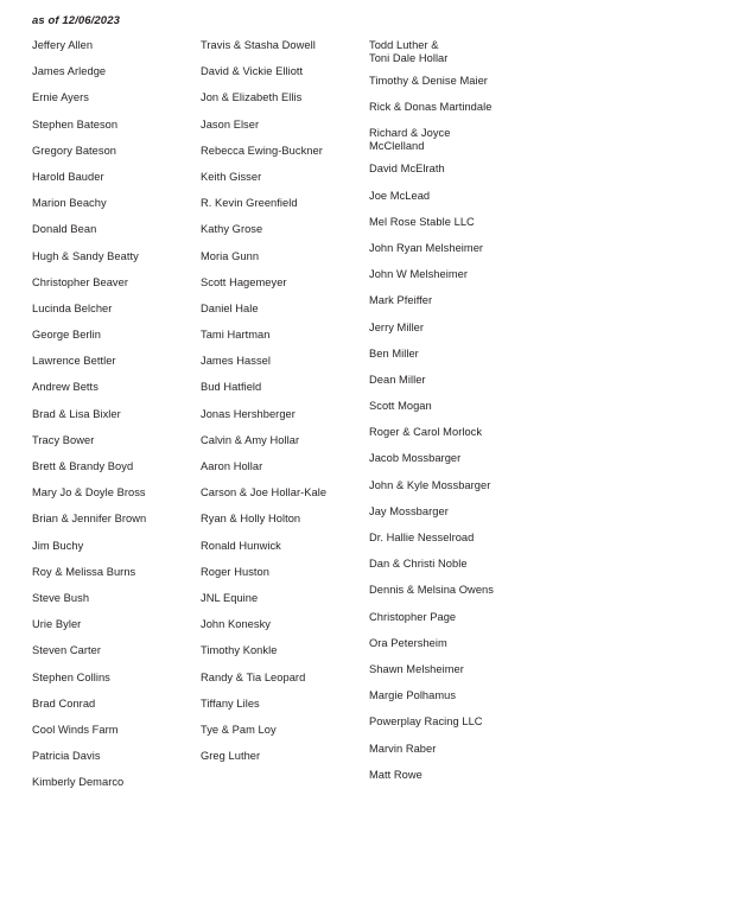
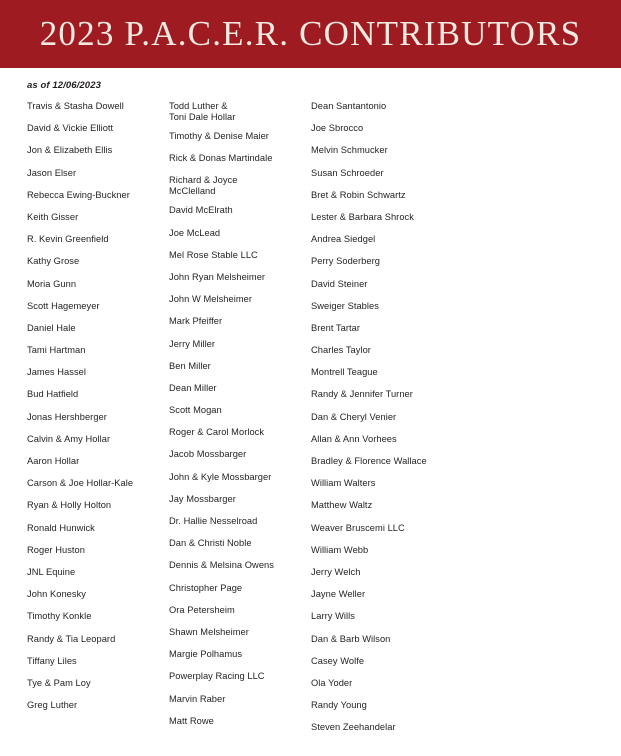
+ 2023 P.A.C.E.R. CONTRIBUTORS
  as of 12/06/2023
- Jeffery Allen
- James Arledge
- Ernie Ayers
- Stephen Bateson
- Gregory Bateson
- Harold Bauder
- Marion Beachy
- Donald Bean
- Hugh & Sandy Beatty
- Christopher Beaver
- Lucinda Belcher
- George Berlin
- Lawrence Bettler
- Andrew Betts
- Brad & Lisa Bixler
- Tracy Bower
- Brett & Brandy Boyd
- Mary Jo & Doyle Bross
- Brian & Jennifer Brown
- Jim Buchy
- Roy & Melissa Burns
- Steve Bush
- Urie Byler
- Steven Carter
- Stephen Collins
- Brad Conrad
- Cool Winds Farm
- Patricia Davis
- Kimberly Demarco
  Travis & Stasha Dowell
  David & Vickie Elliott
  Jon & Elizabeth Ellis
  Jason Elser
  Rebecca Ewing-Buckner
  Keith Gisser
  R. Kevin Greenfield
  Kathy Grose
  Moria Gunn
  Scott Hagemeyer
  Daniel Hale
  Tami Hartman
  James Hassel
  Bud Hatfield
  Jonas Hershberger
  Calvin & Amy Hollar
  Aaron Hollar
  Carson & Joe Hollar-Kale
  Ryan & Holly Holton
  Ronald Hunwick
  Roger Huston
  JNL Equine
  John Konesky
  Timothy Konkle
  Randy & Tia Leopard
  Tiffany Liles
  Tye & Pam Loy
  Greg Luther
  Todd Luther &
  Toni Dale Hollar
  Timothy & Denise Maier
  Rick & Donas Martindale
  Richard & Joyce
  McClelland
  David McElrath
  Joe McLead
  Mel Rose Stable LLC
  John Ryan Melsheimer
  John W Melsheimer
  Mark Pfeiffer
  Jerry Miller
  Ben Miller
  Dean Miller
  Scott Mogan
  Roger & Carol Morlock
  Jacob Mossbarger
  John & Kyle Mossbarger
  Jay Mossbarger
  Dr. Hallie Nesselroad
  Dan & Christi Noble
  Dennis & Melsina Owens
  Christopher Page
  Ora Petersheim
  Shawn Melsheimer
  Margie Polhamus
  Powerplay Racing LLC
  Marvin Raber
  Matt Rowe
+ Dean Santantonio
+ Joe Sbrocco
+ Melvin Schmucker
+ Susan Schroeder
+ Bret & Robin Schwartz
+ Lester & Barbara Shrock
+ Andrea Siedgel
+ Perry Soderberg
+ David Steiner
+ Sweiger Stables
+ Brent Tartar
+ Charles Taylor
+ Montrell Teague
+ Randy & Jennifer Turner
+ Dan & Cheryl Venier
+ Allan & Ann Vorhees
+ Bradley & Florence Wallace
+ William Walters
+ Matthew Waltz
+ Weaver Bruscemi LLC
+ William Webb
+ Jerry Welch
+ Jayne Weller
+ Larry Wills
+ Dan & Barb Wilson
+ Casey Wolfe
+ Ola Yoder
+ Randy Young
+ Steven Zeehandelar
